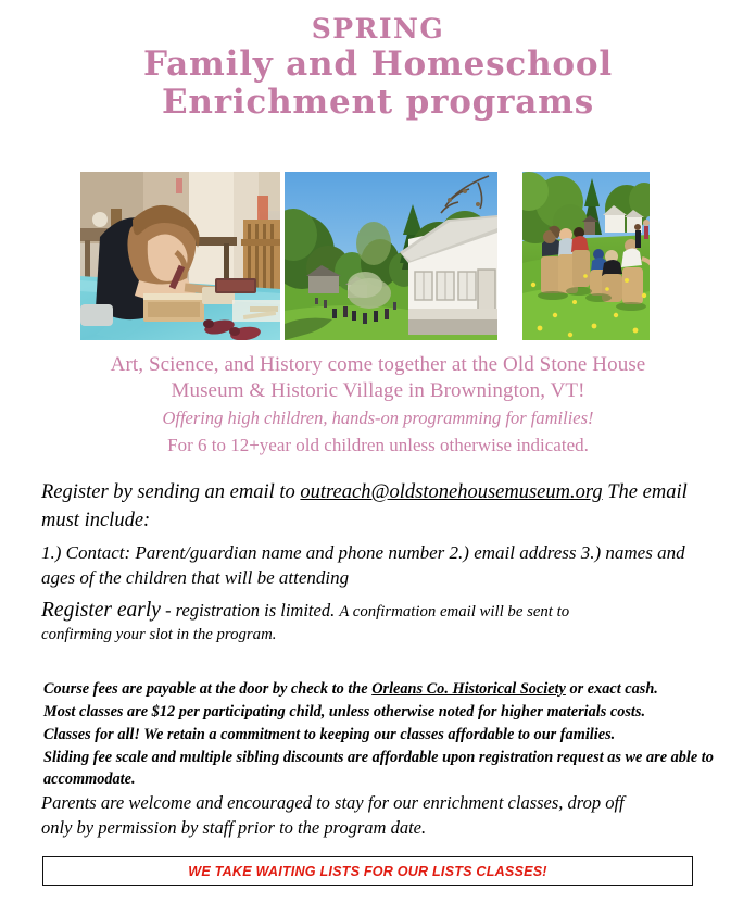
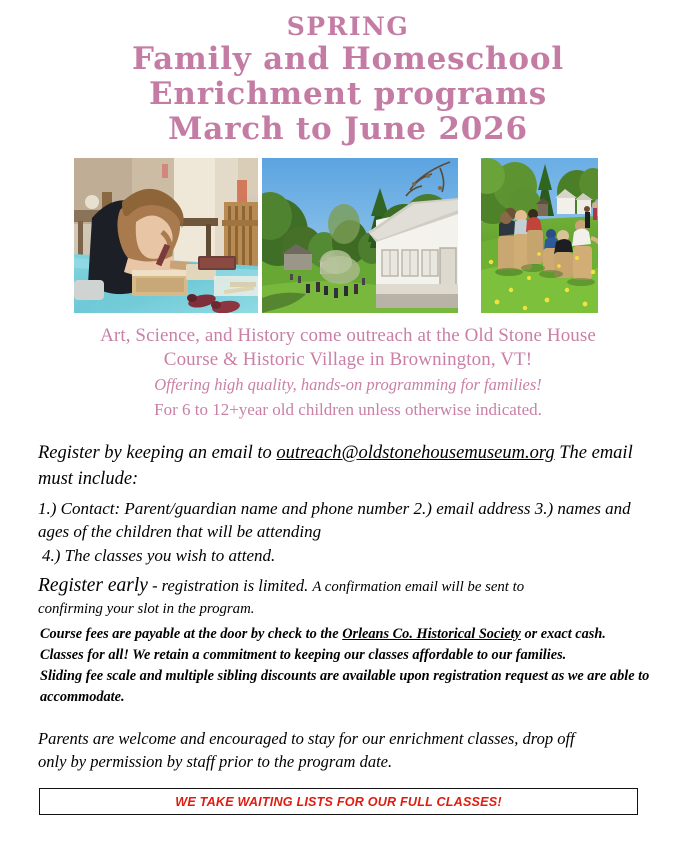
  SPRING
  Family and Homeschool
  Enrichment programs
+ March to June 2026
- Art, Science, and History come together at the Old Stone House
+ Art, Science, and History come outreach at the Old Stone House
- Museum & Historic Village in Brownington, VT!
+ Course & Historic Village in Brownington, VT!
- Offering high children, hands-on programming for families!
+ Offering high quality, hands-on programming for families!
  For 6 to 12+year old children unless otherwise indicated.
- Register by sending an email to outreach@oldstonehousemuseum.org The email must include:
+ Register by keeping an email to outreach@oldstonehousemuseum.org The email must include:
  1.) Contact: Parent/guardian name and phone number 2.) email address 3.) names and ages of the children that will be attending
+ 4.) The classes you wish to attend.
  Register early - registration is limited. A confirmation email will be sent to
  confirming your slot in the program.
  Course fees are payable at the door by check to the Orleans Co. Historical Society or exact cash.
- Most classes are $12 per participating child, unless otherwise noted for higher materials costs.
  Classes for all! We retain a commitment to keeping our classes affordable to our families.
- Sliding fee scale and multiple sibling discounts are affordable upon registration request as we are able to accommodate.
+ Sliding fee scale and multiple sibling discounts are available upon registration request as we are able to accommodate.
  Parents are welcome and encouraged to stay for our enrichment classes, drop off
  only by permission by staff prior to the program date.
- WE TAKE WAITING LISTS FOR OUR LISTS CLASSES!
+ WE TAKE WAITING LISTS FOR OUR FULL CLASSES!
